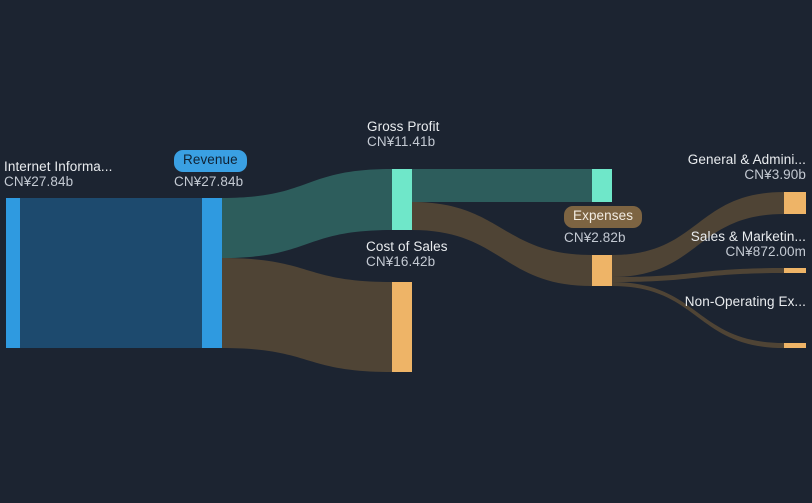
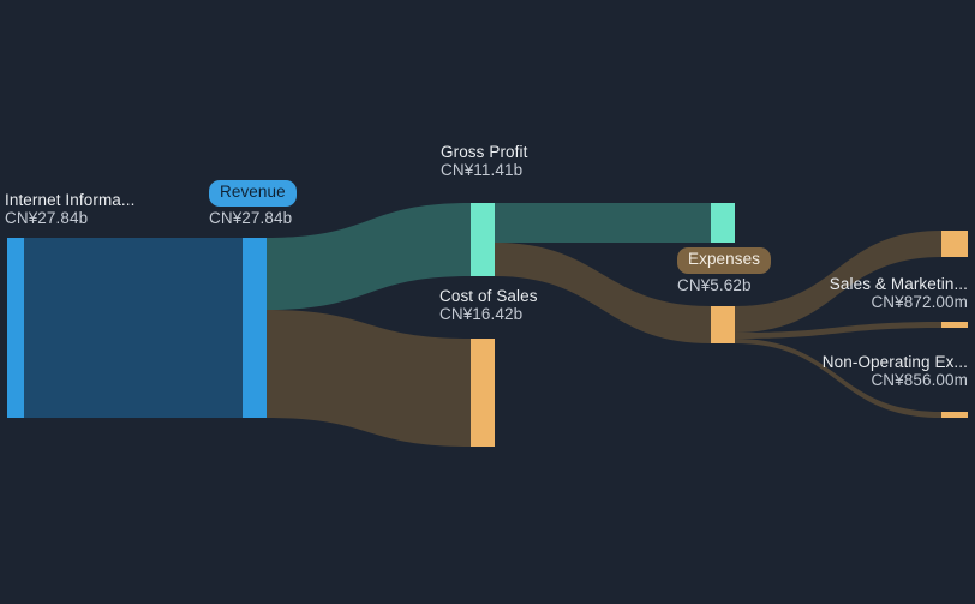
  Internet Informa...
  CN¥27.84b
  Revenue
  CN¥27.84b
  Gross Profit
  CN¥11.41b
  Cost of Sales
  CN¥16.42b
  Expenses
- CN¥2.82b
+ CN¥5.62b
- General & Admini...
- CN¥3.90b
  Sales & Marketin...
  CN¥872.00m
  Non-Operating Ex...
+ CN¥856.00m
